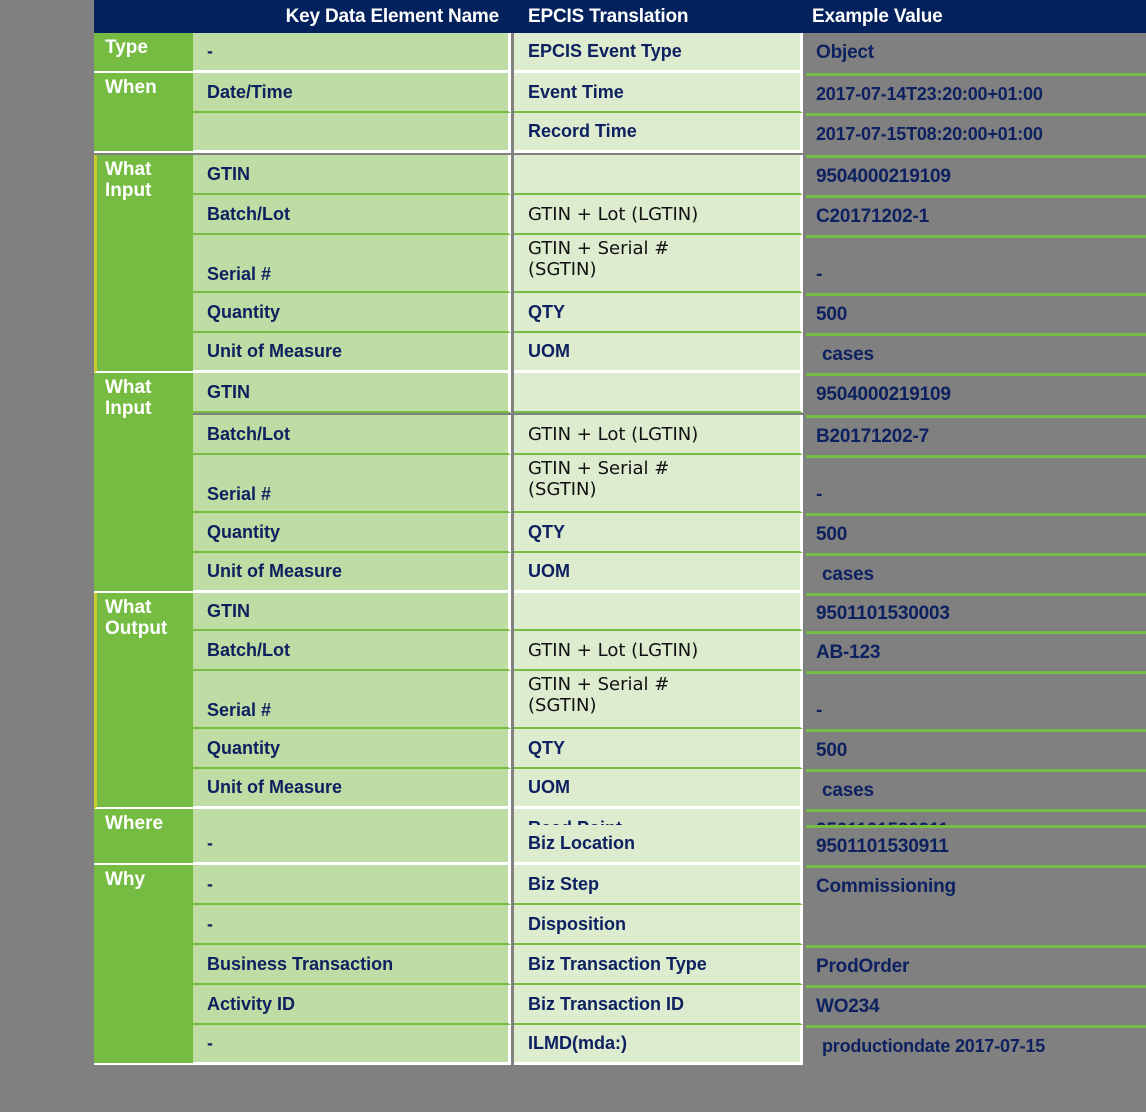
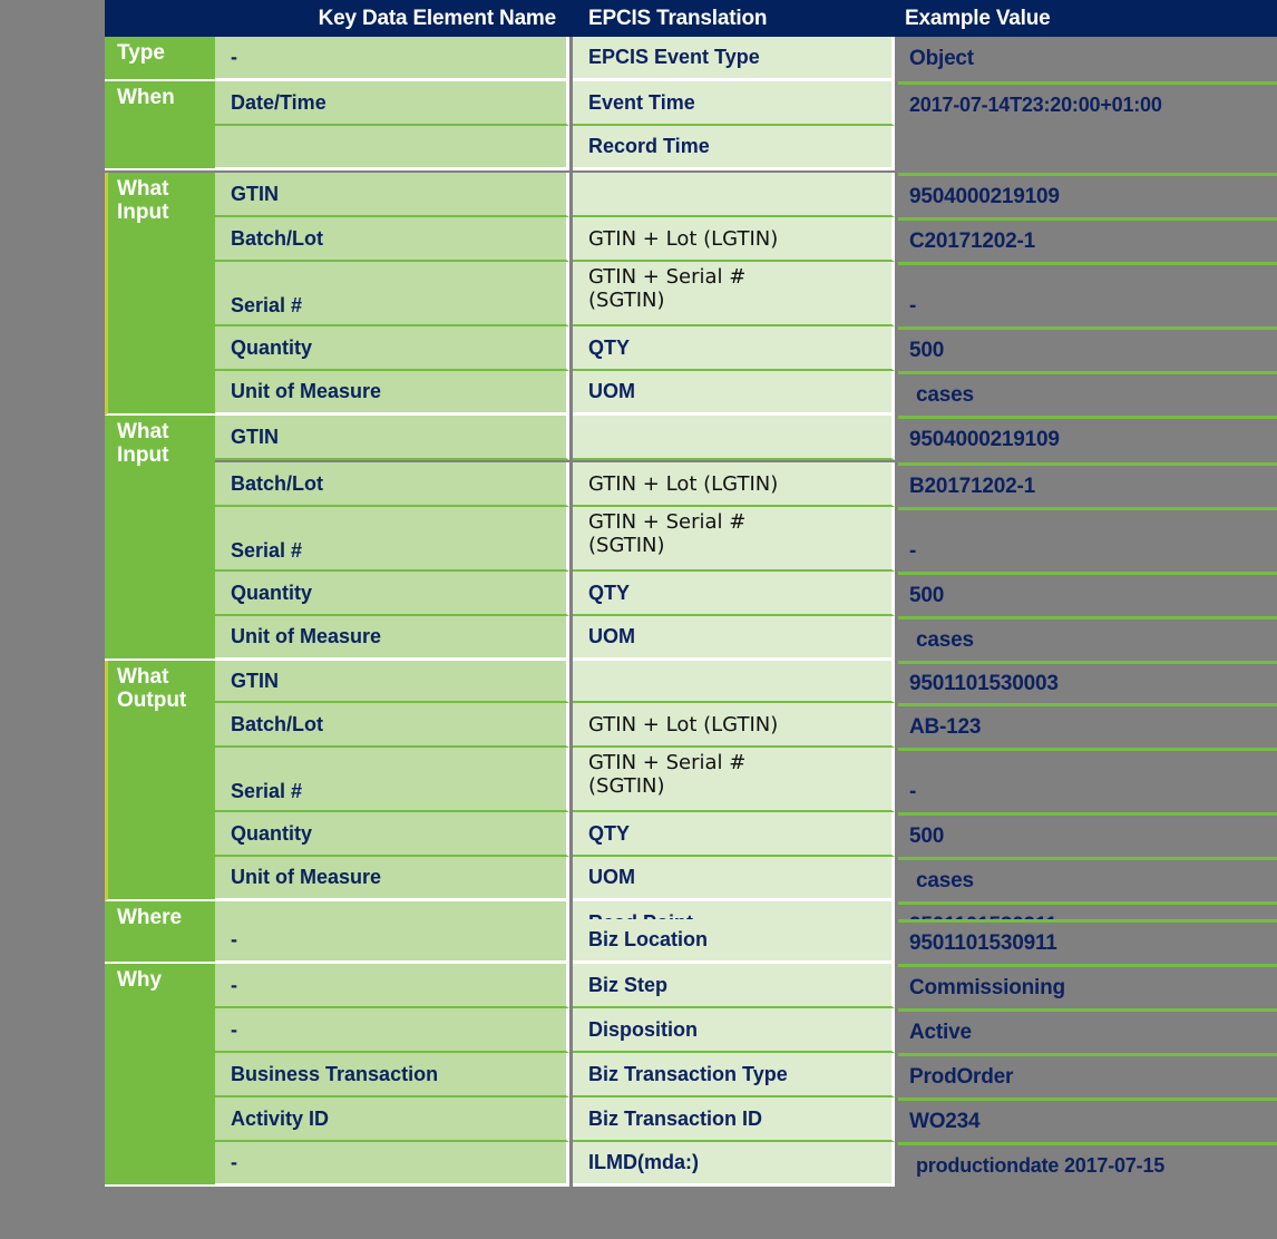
  Key Data Element Name
  EPCIS Translation
  Example Value
  Type
  When
  What
  Input
  What
  Input
  What
  Output
  Where
  Why
  -
  EPCIS Event Type
  Object
  Date/Time
  Event Time
  2017-07-14T23:20:00+01:00
  Record Time
- 2017-07-15T08:20:00+01:00
  GTIN
  9504000219109
  Batch/Lot
  GTIN + Lot (LGTIN)
  C20171202-1
  Serial #
  GTIN + Serial #
  (SGTIN)
  -
  Quantity
  QTY
  500
  Unit of Measure
  UOM
  cases
  GTIN
  9504000219109
  Batch/Lot
  GTIN + Lot (LGTIN)
- B20171202-7
+ B20171202-1
  Serial #
  GTIN + Serial #
  (SGTIN)
  -
  Quantity
  QTY
  500
  Unit of Measure
  UOM
  cases
  GTIN
  9501101530003
  Batch/Lot
  GTIN + Lot (LGTIN)
  AB-123
  Serial #
  GTIN + Serial #
  (SGTIN)
  -
  Quantity
  QTY
  500
  Unit of Measure
  UOM
  cases
  -
  Biz Location
  9501101530911
  -
  Biz Step
  Commissioning
  -
  Disposition
+ Active
  Business Transaction
  Biz Transaction Type
  ProdOrder
  Activity ID
  Biz Transaction ID
  WO234
  -
  ILMD(mda:)
  productiondate 2017-07-15
